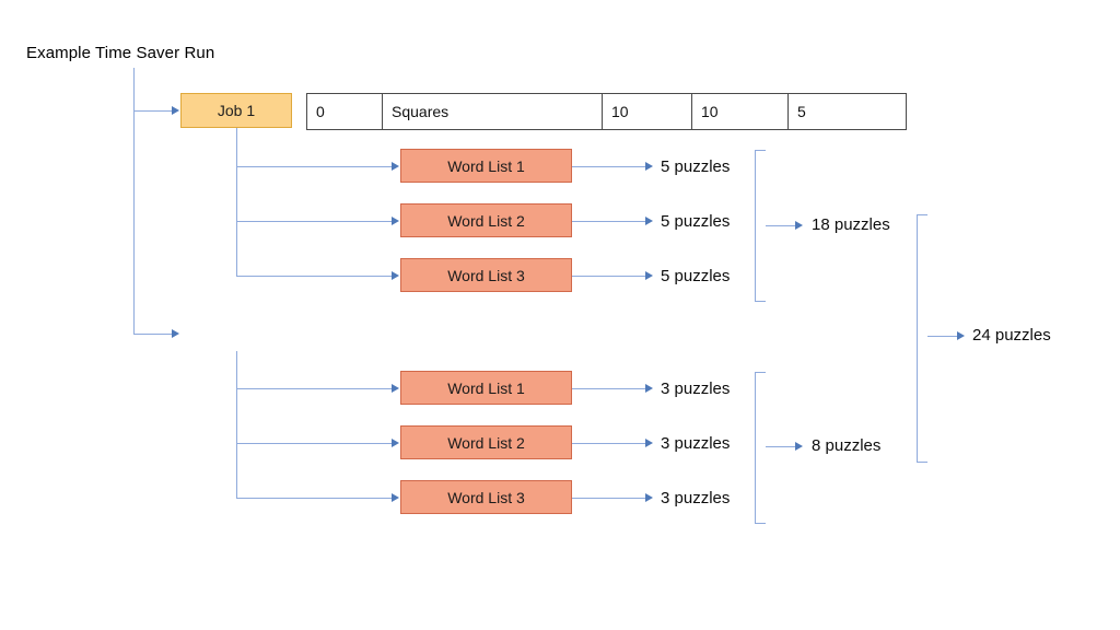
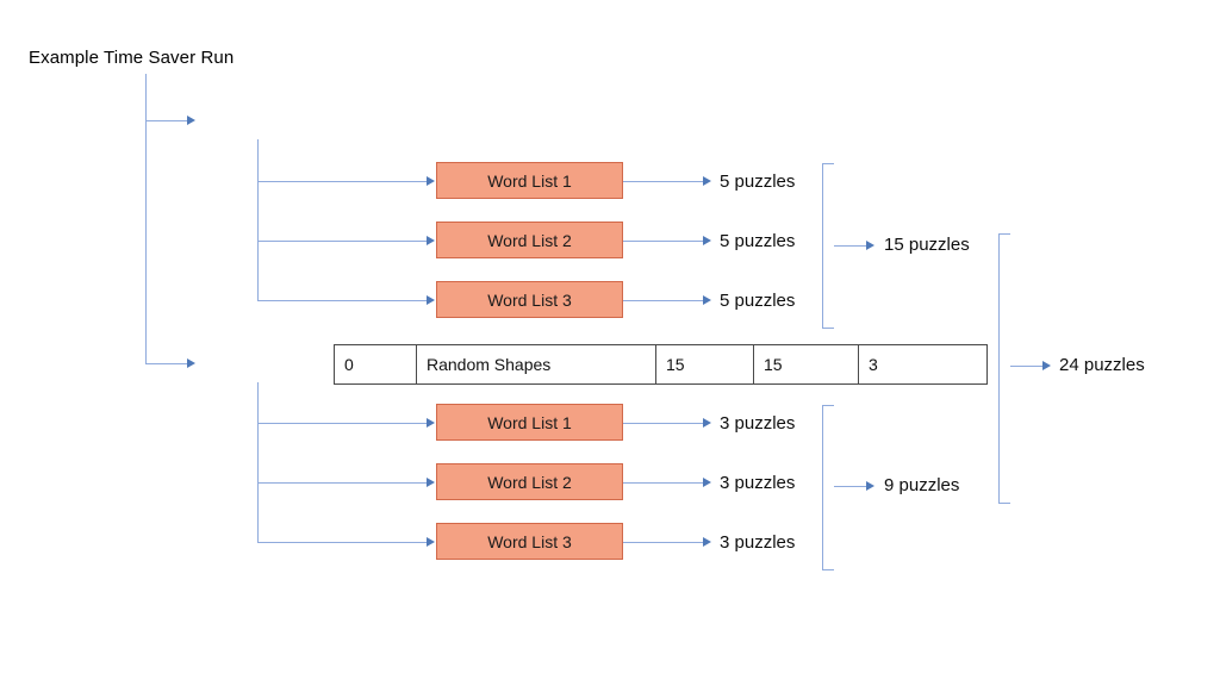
  Example Time Saver Run
- Job 1
- 0	Squares	10	10	5
  Word List 1
  Word List 2
  Word List 3
  5 puzzles
  5 puzzles
  5 puzzles
- 18 puzzles
+ 15 puzzles
+ 0	Random Shapes	15	15	3
  Word List 1
  Word List 2
  Word List 3
  3 puzzles
  3 puzzles
  3 puzzles
- 8 puzzles
+ 9 puzzles
  24 puzzles
